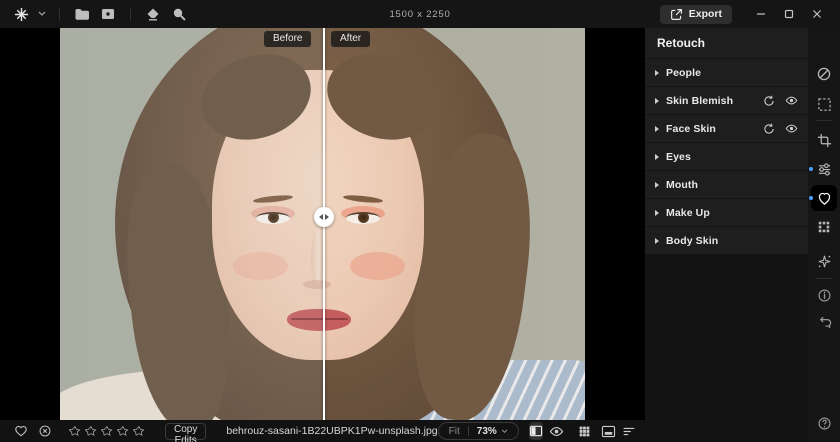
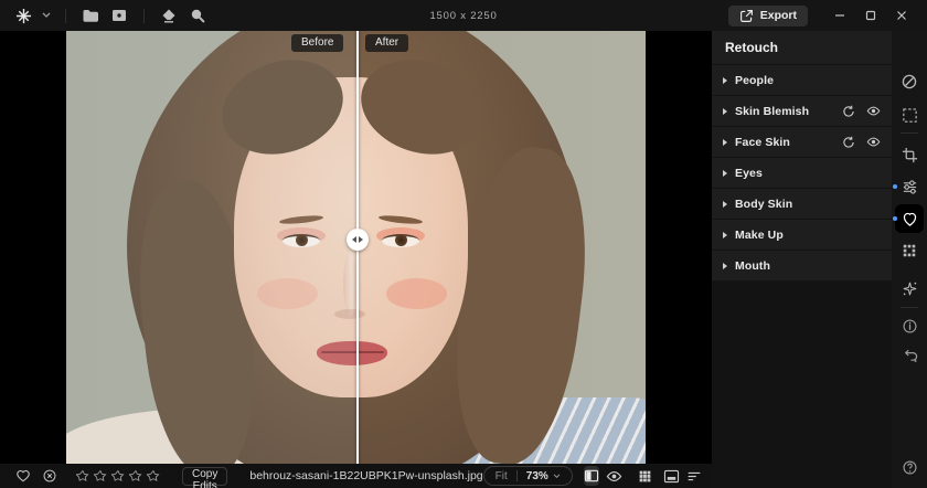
  1500 x 2250
  Export
  Before
  After
  Retouch
  People
  Skin Blemish
  Face Skin
  Eyes
- Mouth
+ Body Skin
  Make Up
- Body Skin
+ Mouth
  Copy Edits
  behrouz-sasani-1B22UBPK1Pw-unsplash.jpg
  Fit
  73%
